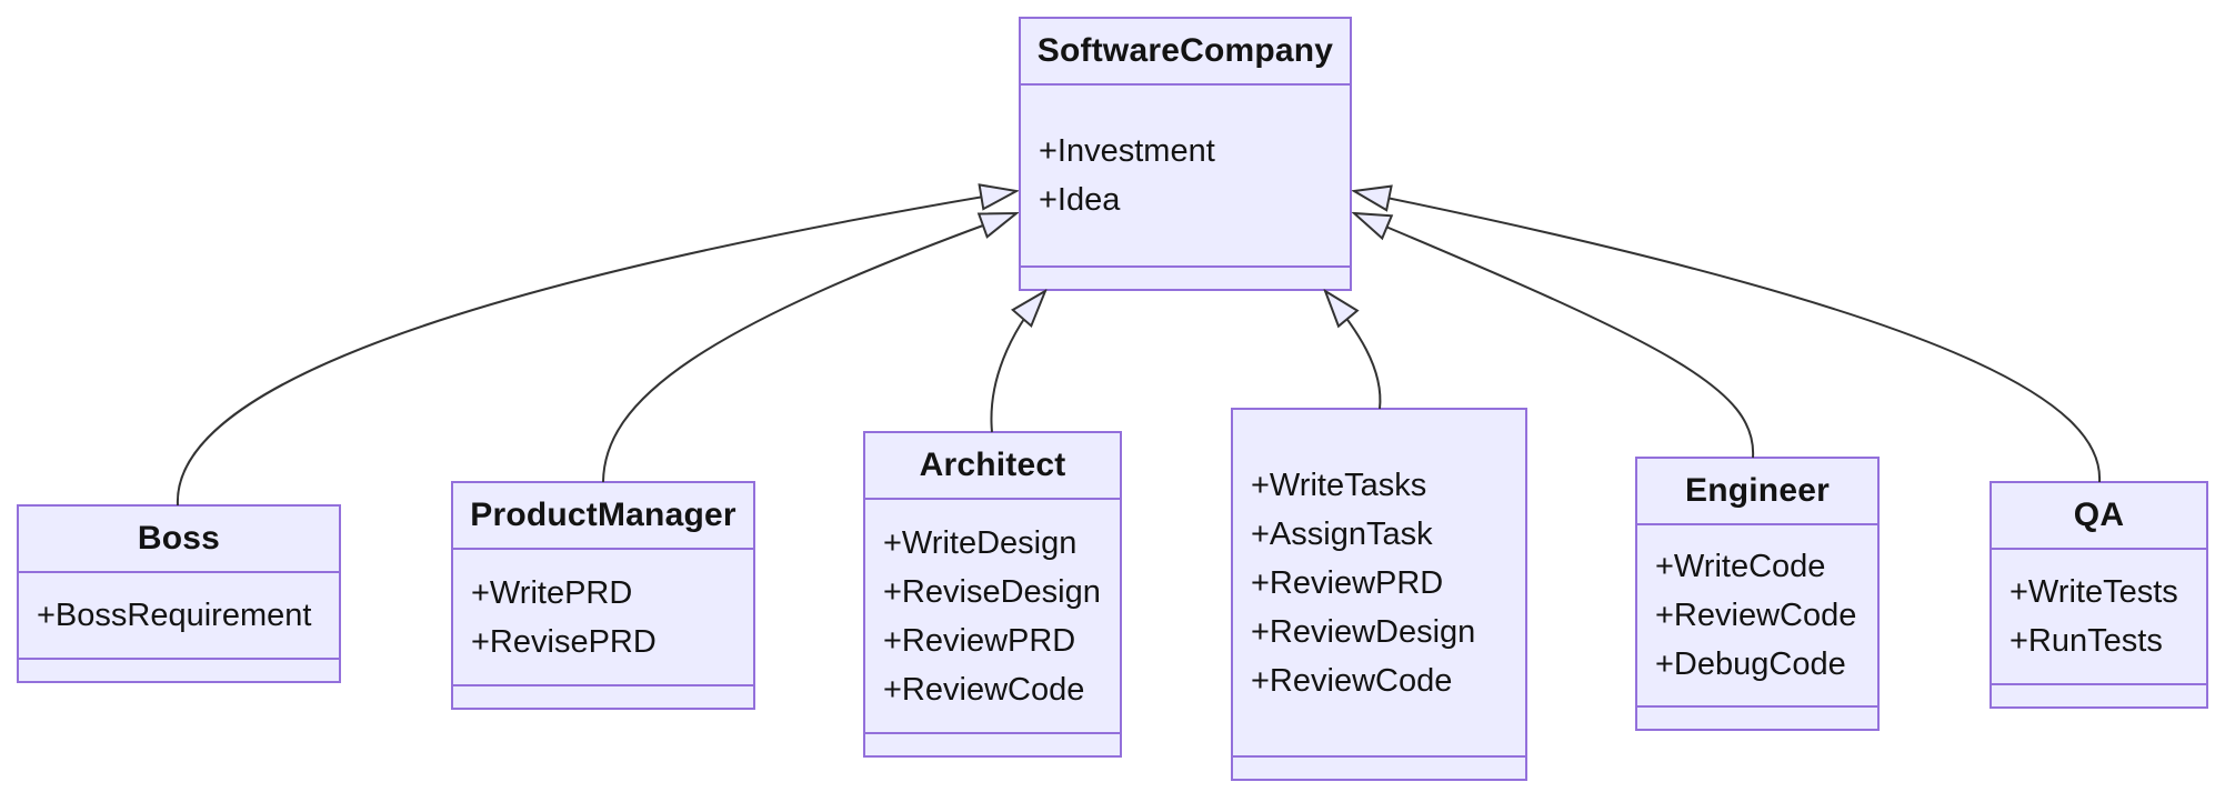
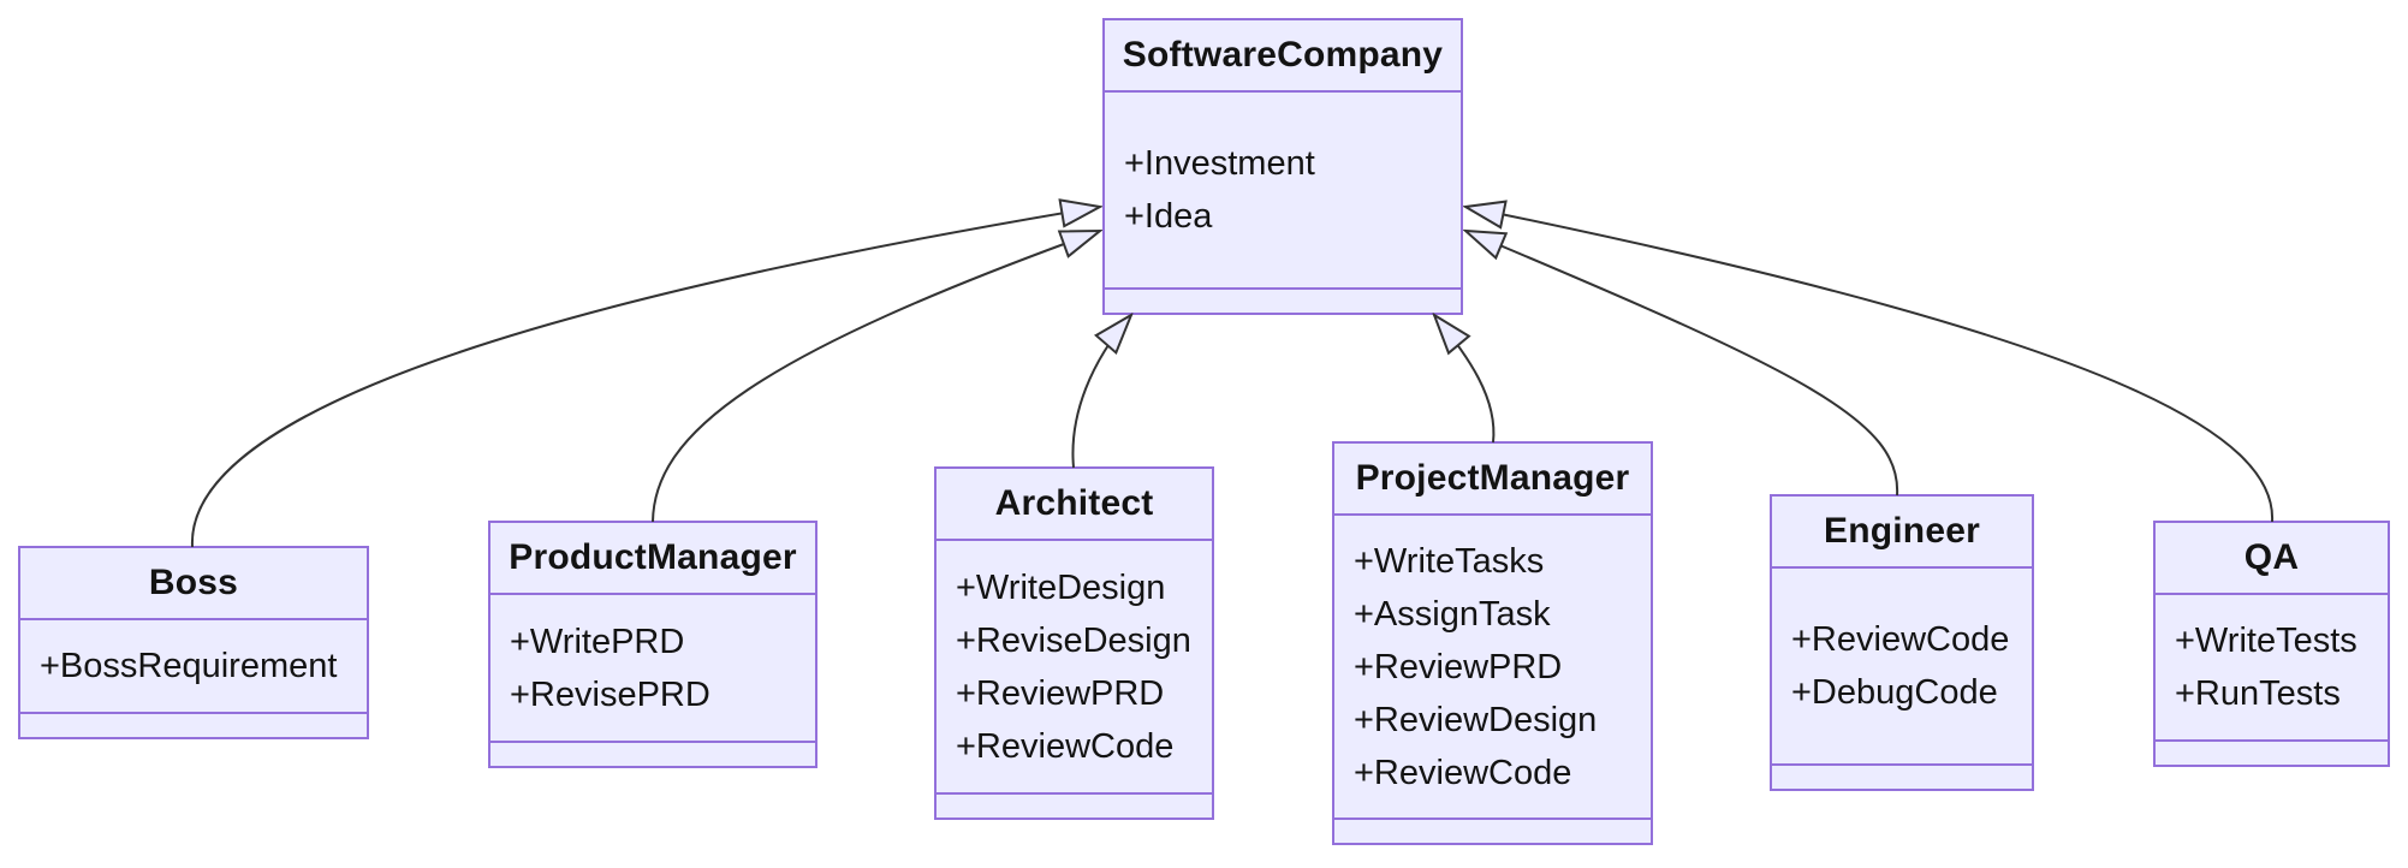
  SoftwareCompany
  +Investment
  +Idea
  Boss
  +BossRequirement
  ProductManager
  +WritePRD
  +RevisePRD
  Architect
  +WriteDesign
  +ReviseDesign
  +ReviewPRD
  +ReviewCode
+ ProjectManager
  +WriteTasks
  +AssignTask
  +ReviewPRD
  +ReviewDesign
  +ReviewCode
  Engineer
- +WriteCode
  +ReviewCode
  +DebugCode
  QA
  +WriteTests
  +RunTests
